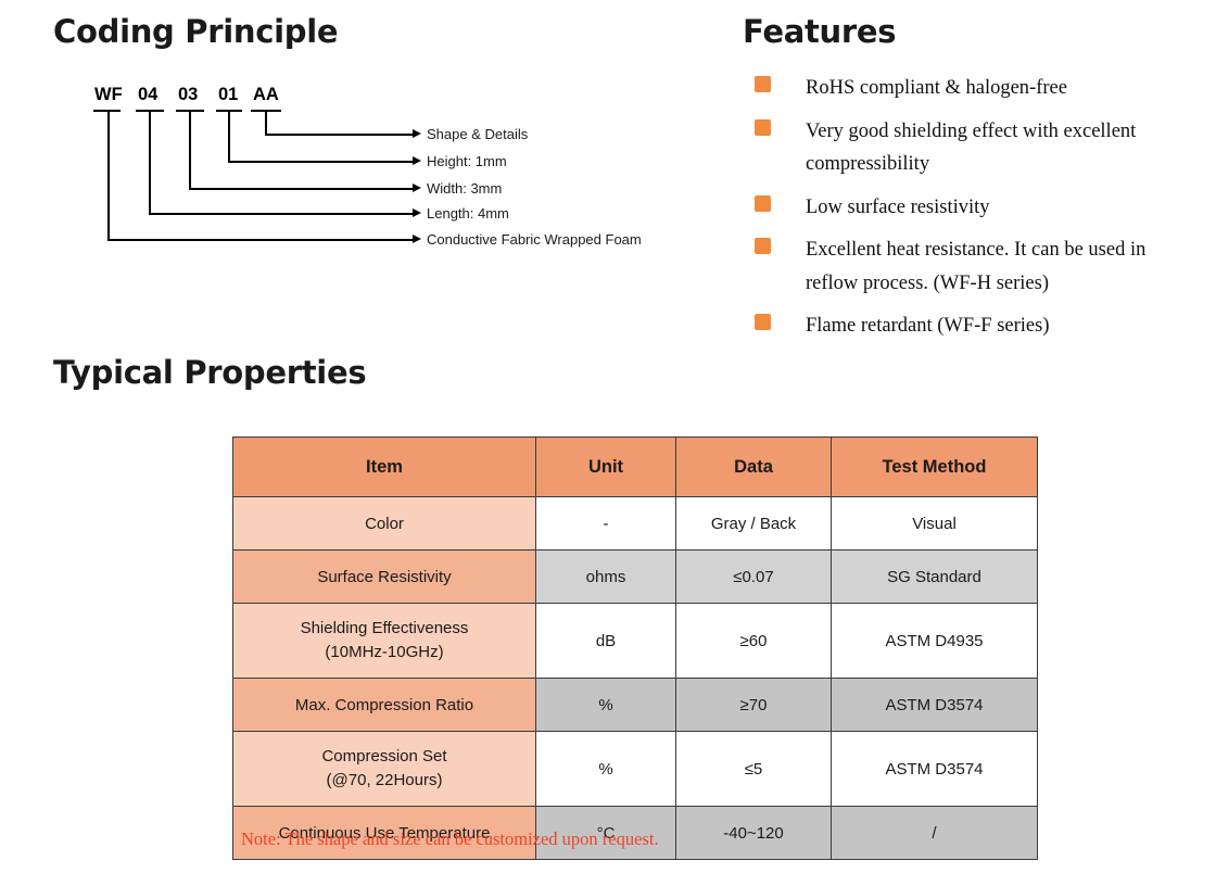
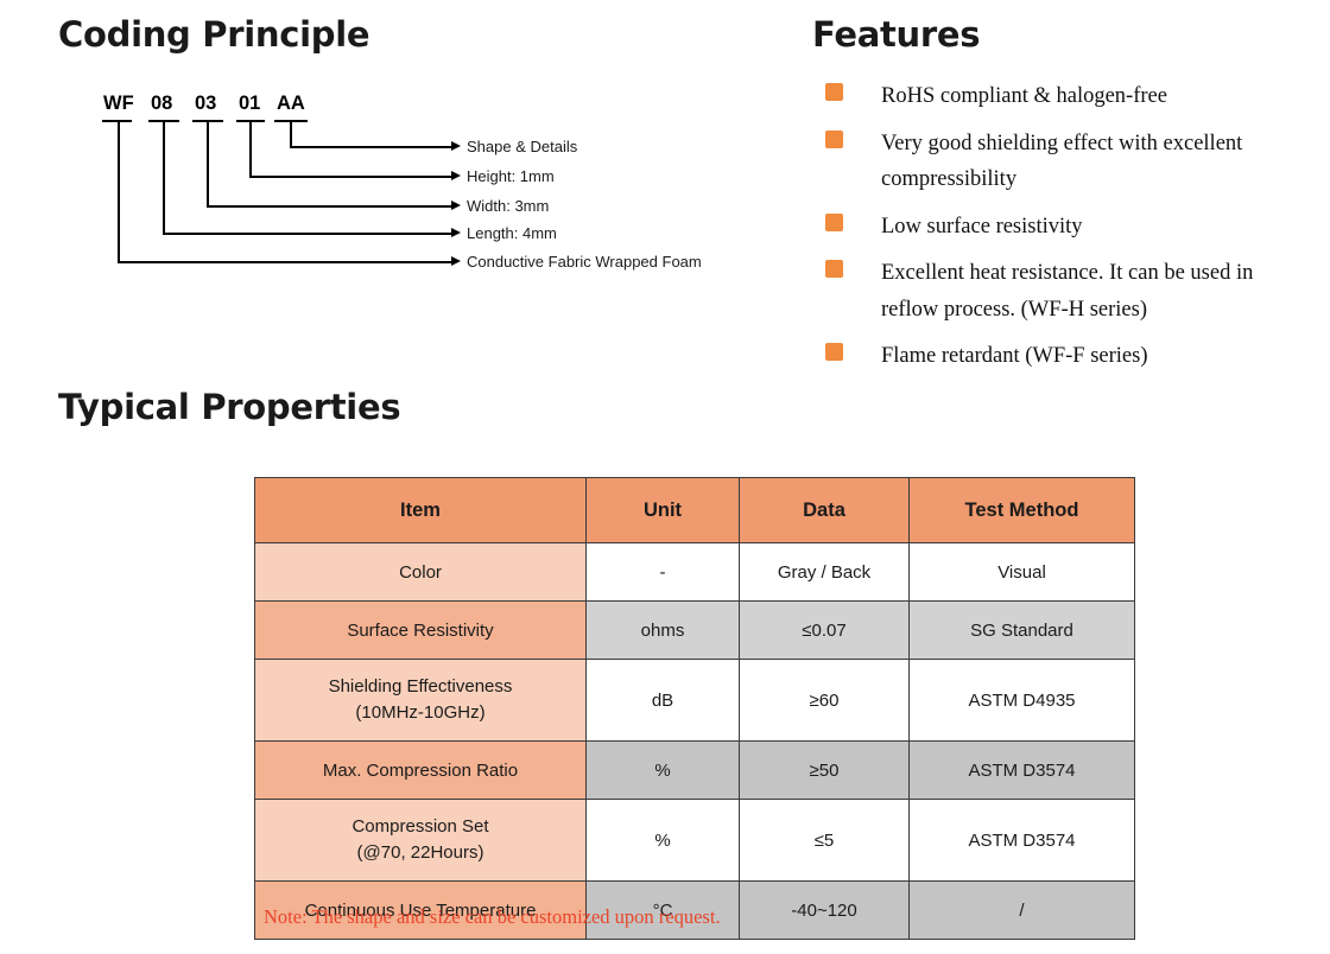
  Coding Principle
  Features
  Typical Properties
  WF
- 04
+ 08
  03
  01
  AA
  Shape & Details
  Height: 1mm
  Width: 3mm
  Length: 4mm
  Conductive Fabric Wrapped Foam
  RoHS compliant & halogen-free
  Very good shielding effect with excellent compressibility
  Low surface resistivity
  Excellent heat resistance. It can be used in reflow process. (WF-H series)
  Flame retardant (WF-F series)
  Item	Unit	Data	Test Method
  Color	-	Gray / Back	Visual
  Surface Resistivity	ohms	≤0.07	SG Standard
  Shielding Effectiveness (10MHz-10GHz)	dB	≥60	ASTM D4935
- Max. Compression Ratio	%	≥70	ASTM D3574
+ Max. Compression Ratio	%	≥50	ASTM D3574
  Compression Set (@70, 22Hours)	%	≤5	ASTM D3574
  Continuous Use Temperature	°C	-40~120	/
  Note: The shape and size can be customized upon request.
